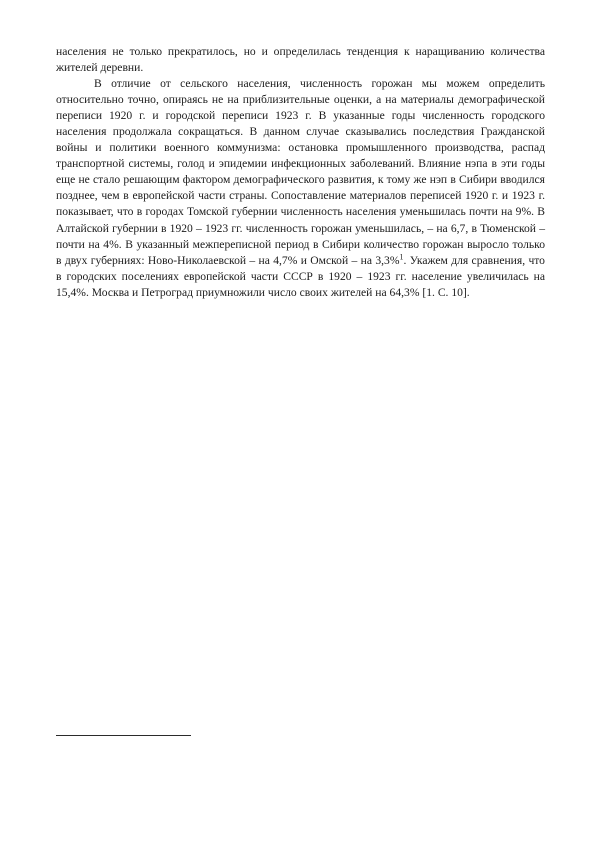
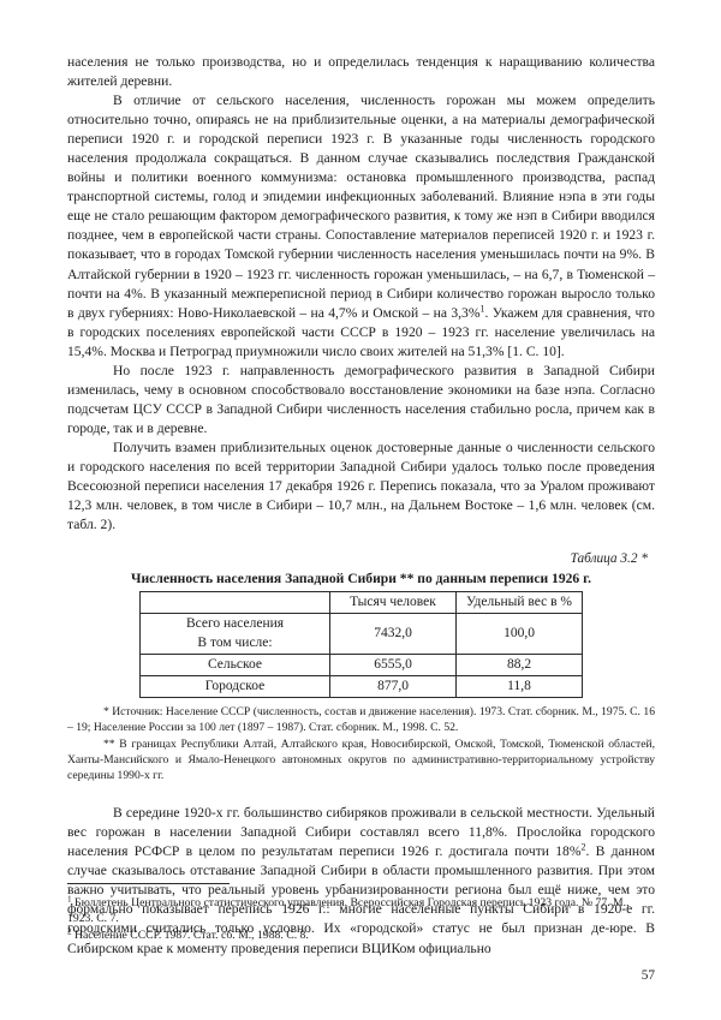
- населения не только прекратилось, но и определилась тенденция к наращиванию количества жителей деревни.
+ населения не только производства, но и определилась тенденция к наращиванию количества жителей деревни.
- В отличие от сельского населения, численность горожан мы можем определить относительно точно, опираясь не на приблизительные оценки, а на материалы демографической переписи 1920 г. и городской переписи 1923 г. В указанные годы численность городского населения продолжала сокращаться. В данном случае сказывались последствия Гражданской войны и политики военного коммунизма: остановка промышленного производства, распад транспортной системы, голод и эпидемии инфекционных заболеваний. Влияние нэпа в эти годы еще не стало решающим фактором демографического развития, к тому же нэп в Сибири вводился позднее, чем в европейской части страны. Сопоставление материалов переписей 1920 г. и 1923 г. показывает, что в городах Томской губернии численность населения уменьшилась почти на 9%. В Алтайской губернии в 1920 – 1923 гг. численность горожан уменьшилась, – на 6,7, в Тюменской – почти на 4%. В указанный межпереписной период в Сибири количество горожан выросло только в двух губерниях: Ново-Николаевской – на 4,7% и Омской – на 3,3%1. Укажем для сравнения, что в городских поселениях европейской части СССР в 1920 – 1923 гг. население увеличилась на 15,4%. Москва и Петроград приумножили число своих жителей на 64,3% [1. С. 10].
+ В отличие от сельского населения, численность горожан мы можем определить относительно точно, опираясь не на приблизительные оценки, а на материалы демографической переписи 1920 г. и городской переписи 1923 г. В указанные годы численность городского населения продолжала сокращаться. В данном случае сказывались последствия Гражданской войны и политики военного коммунизма: остановка промышленного производства, распад транспортной системы, голод и эпидемии инфекционных заболеваний. Влияние нэпа в эти годы еще не стало решающим фактором демографического развития, к тому же нэп в Сибири вводился позднее, чем в европейской части страны. Сопоставление материалов переписей 1920 г. и 1923 г. показывает, что в городах Томской губернии численность населения уменьшилась почти на 9%. В Алтайской губернии в 1920 – 1923 гг. численность горожан уменьшилась, – на 6,7, в Тюменской – почти на 4%. В указанный межпереписной период в Сибири количество горожан выросло только в двух губерниях: Ново-Николаевской – на 4,7% и Омской – на 3,3%1. Укажем для сравнения, что в городских поселениях европейской части СССР в 1920 – 1923 гг. население увеличилась на 15,4%. Москва и Петроград приумножили число своих жителей на 51,3% [1. С. 10].
+ Но после 1923 г. направленность демографического развития в Западной Сибири изменилась, чему в основном способствовало восстановление экономики на базе нэпа. Согласно подсчетам ЦСУ СССР в Западной Сибири численность населения стабильно росла, причем как в городе, так и в деревне.
+ Получить взамен приблизительных оценок достоверные данные о численности сельского и городского населения по всей территории Западной Сибири удалось только после проведения Всесоюзной переписи населения 17 декабря 1926 г. Перепись показала, что за Уралом проживают 12,3 млн. человек, в том числе в Сибири – 10,7 млн., на Дальнем Востоке – 1,6 млн. человек (см. табл. 2).
+ Таблица 3.2 *
+ Численность населения Западной Сибири ** по данным переписи 1926 г.
+ 	Тысяч человек	Удельный вес в %
+ Всего населенияВ том числе:	7432,0	100,0
+ Сельское	6555,0	88,2
+ Городское	877,0	11,8
+ * Источник: Население СССР (численность, состав и движение населения). 1973. Стат. сборник. М., 1975. С. 16 – 19; Население России за 100 лет (1897 – 1987). Стат. сборник. М., 1998. С. 52.
+ ** В границах Республики Алтай, Алтайского края, Новосибирской, Омской, Томской, Тюменской областей, Ханты-Мансийского и Ямало-Ненецкого автономных округов по административно-территориальному устройству середины 1990-х гг.
+ В середине 1920-х гг. большинство сибиряков проживали в сельской местности. Удельный вес горожан в населении Западной Сибири составлял всего 11,8%. Прослойка городского населения РСФСР в целом по результатам переписи 1926 г. достигала почти 18%2. В данном случае сказывалось отставание Западной Сибири в области промышленного развития. При этом важно учитывать, что реальный уровень урбанизированности региона был ещё ниже, чем это формально показывает перепись 1926 г.: многие населенные пункты Сибири в 1920-е гг. городскими считались только условно. Их «городской» статус не был признан де-юре. В Сибирском крае к моменту проведения переписи ВЦИКом официально
+ 1 Бюллетень Центрального статистического управления. Всероссийская Городская перепись 1923 года. № 77. М., 1923. С. 7.
+ 2 Население СССР. 1987. Стат. сб. М., 1988. С. 8.
+ 57
